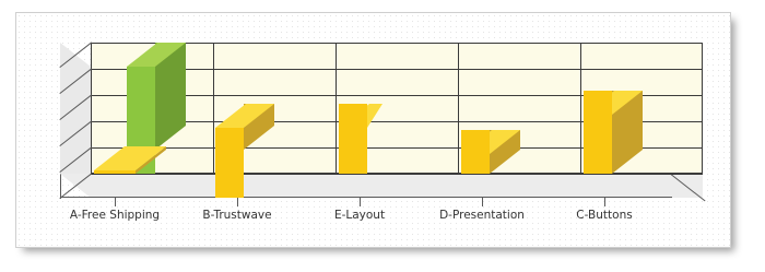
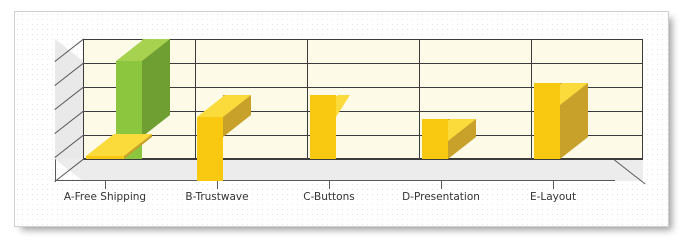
  A-Free Shipping
  B-Trustwave
- E-Layout
+ C-Buttons
  D-Presentation
- C-Buttons
+ E-Layout
